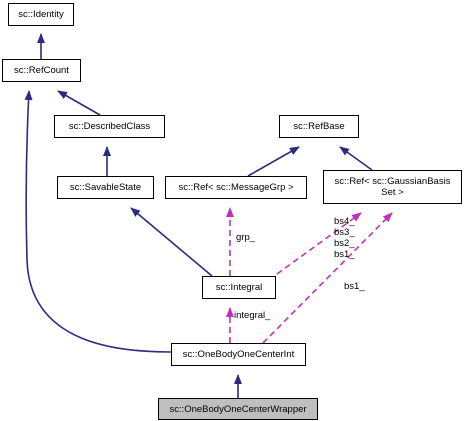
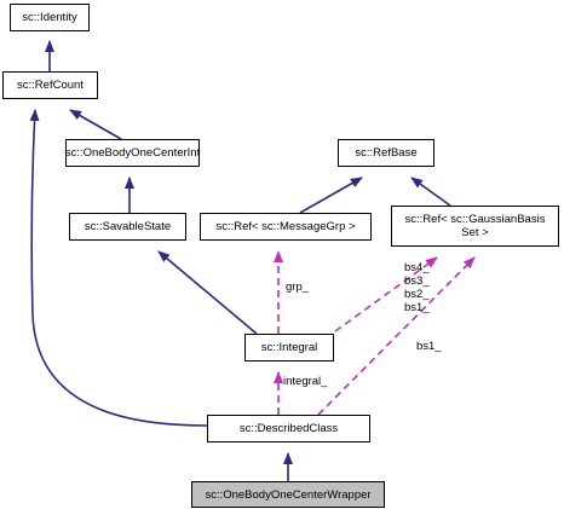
  sc::Identity
  sc::RefCount
- sc::DescribedClass
+ sc::OneBodyOneCenterInt
  sc::SavableState
  sc::RefBase
  sc::Ref< sc::MessageGrp >
  sc::Ref< sc::GaussianBasis
  Set >
  sc::Integral
- sc::OneBodyOneCenterInt
+ sc::DescribedClass
  sc::OneBodyOneCenterWrapper
  grp_
  bs4_
  bs3_
  bs2_
  bs1_
  bs1_
  integral_
